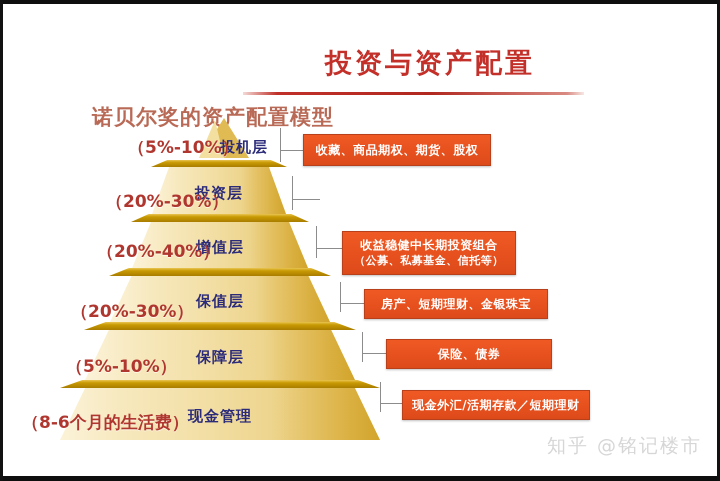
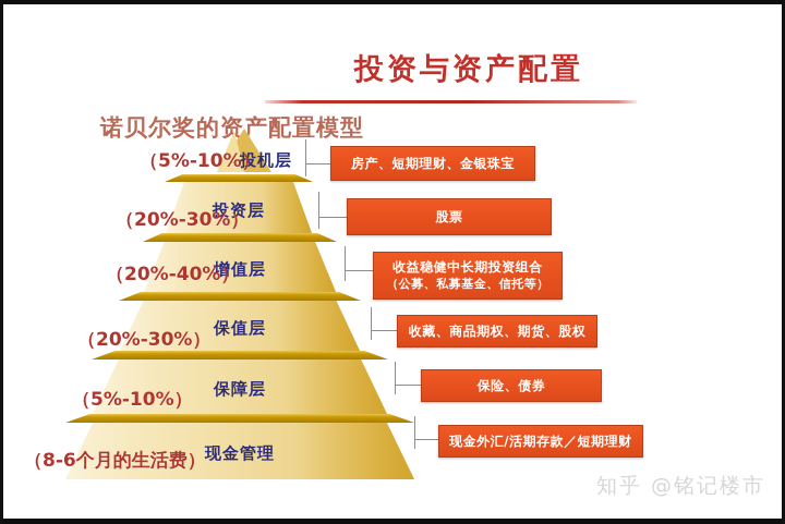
  投资与资产配置
  诺贝尔奖的资产配置模型
  投资层
  增值层
  保值层
  保障层
  现金管理
  投机层
  （5%-10%）
  （20%-30%）
  （20%-40%）
  （20%-30%）
  （5%-10%）
  （8-6个月的生活费）
- 收藏、商品期权、期货、股权
+ 房产、短期理财、金银珠宝
+ 股票
  收益稳健中长期投资组合
  （公募、私募基金、信托等）
- 房产、短期理财、金银珠宝
+ 收藏、商品期权、期货、股权
  保险、债券
  现金外汇/活期存款／短期理财
  知乎 @铭记楼市
